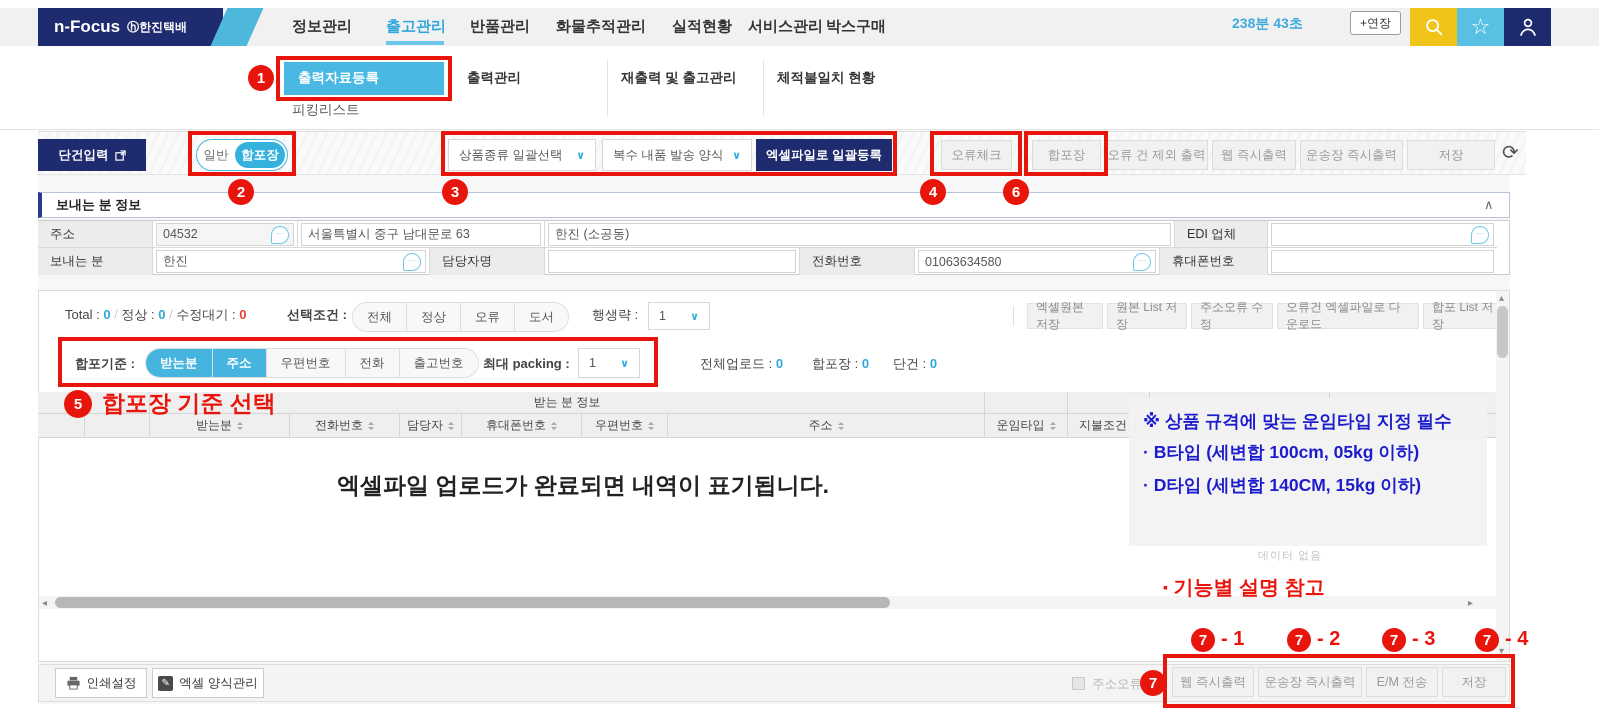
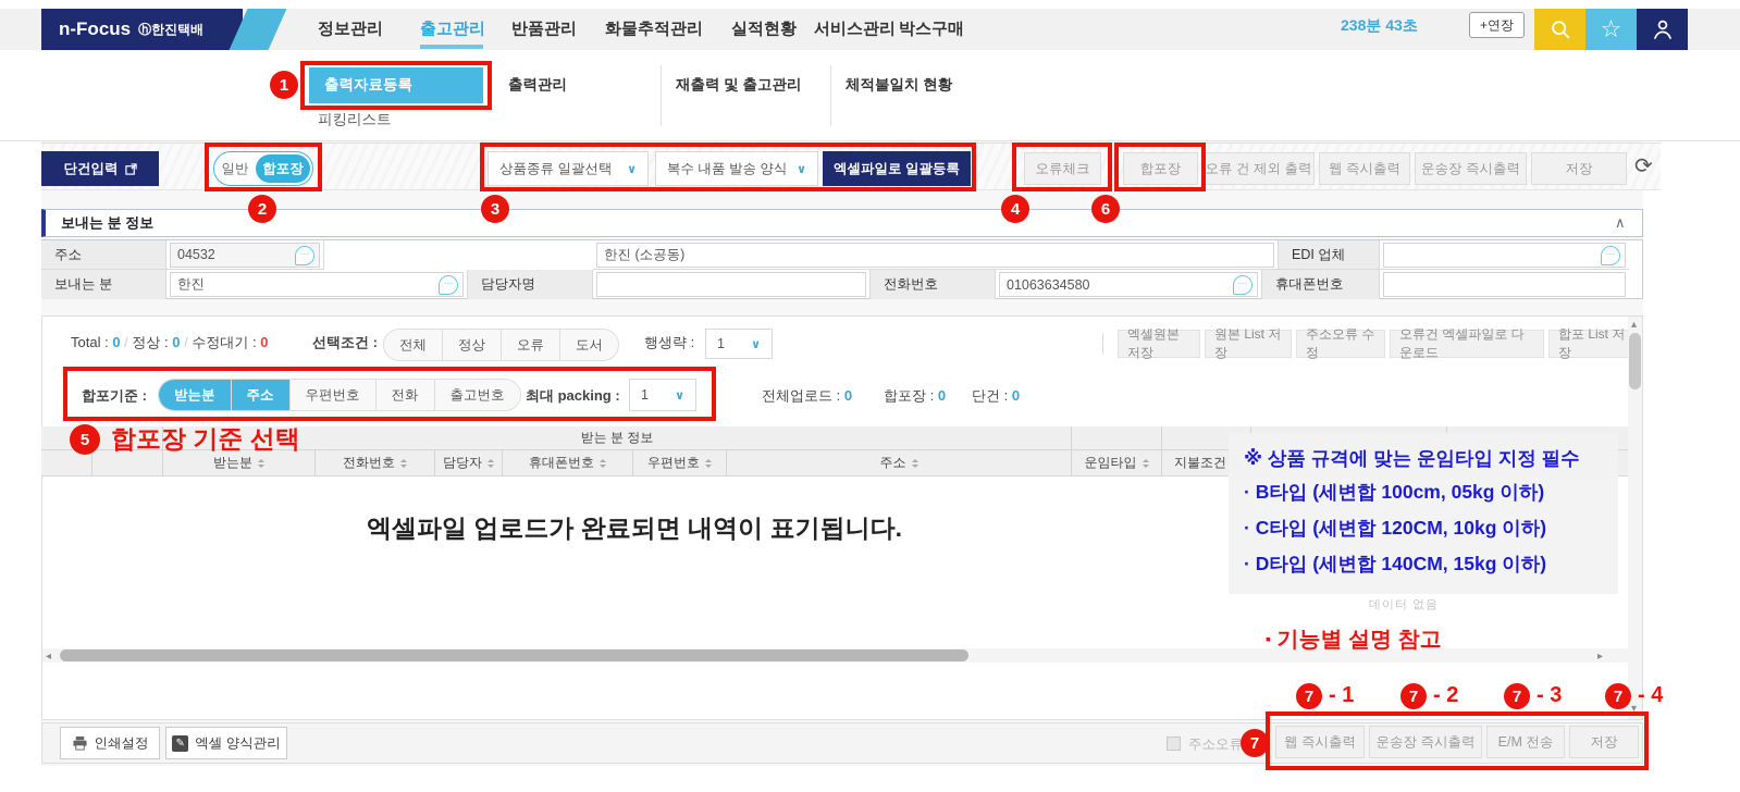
  n-Focus
  ⓗ한진택배
  정보관리
  출고관리
  반품관리
  화물추적관리
  실적현황
  서비스관리
  박스구매
  238분 43초
  +연장
  ☆
  출력자료등록
  피킹리스트
  출력관리
  재출력 및 출고관리
  체적불일치 현황
  1
  단건입력
  일반
  합포장
  상품종류 일괄선택
  ∨
  복수 내품 발송 양식
  ∨
  엑셀파일로 일괄등록
  오류체크
  합포장
  오류 건 제외 출력
  웹 즉시출력
  운송장 즉시출력
  저장
  ⟳
  2
  3
  4
  6
  보내는 분 정보
  ∧
  주소
  04532
  ···
- 서울특별시 중구 남대문로 63
  한진 (소공동)
  EDI 업체
  ···
  보내는 분
  한진
  ···
  담당자명
  전화번호
  01063634580
  ···
  휴대폰번호
  Total : 0 / 정상 : 0 / 수정대기 : 0
  선택조건 :
  전체
  정상
  오류
  도서
  행생략 :
  1
  ∨
  엑셀원본저장
  원본 List 저장
  주소오류 수정
  오류건 엑셀파일로 다운로드
  합포 List 저장
  합포기준 :
  받는분
  주소
  우편번호
  전화
  출고번호
  최대 packing :
  1
  ∨
  전체업로드 : 0
  합포장 : 0
  단건 : 0
  5
  합포장 기준 선택
  받는 분 정보
  받는분
  전화번호
  담당자
  휴대폰번호
  우편번호
  주소
  운임타입
  지불조건
  엑셀파일 업로드가 완료되면 내역이 표기됩니다.
  데이터 없음
  ※ 상품 규격에 맞는 운임타입 지정 필수
  · B타입 (세변합 100cm, 05kg 이하)
+ · C타입 (세변합 120CM, 10kg 이하)
  · D타입 (세변합 140CM, 15kg 이하)
  ▪ 기능별 설명 참고
  ◂
  ▸
  ▴
  ▾
  인쇄설정
  ✎
  엑셀 양식관리
  주소오류
  웹 즉시출력
  운송장 즉시출력
  E/M 전송
  저장
  7
  7
  - 1
  7
  - 2
  7
  - 3
  7
  - 4
